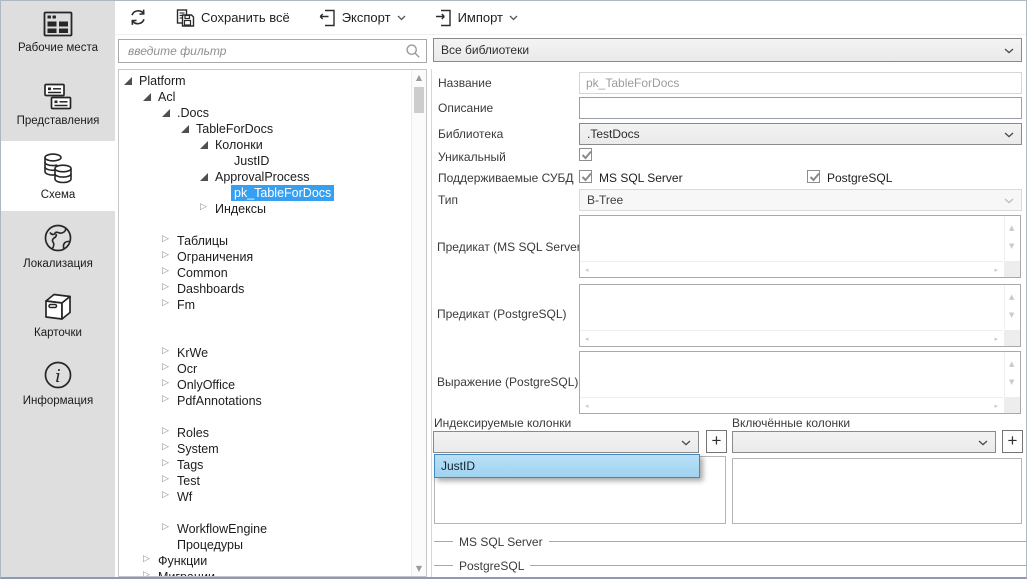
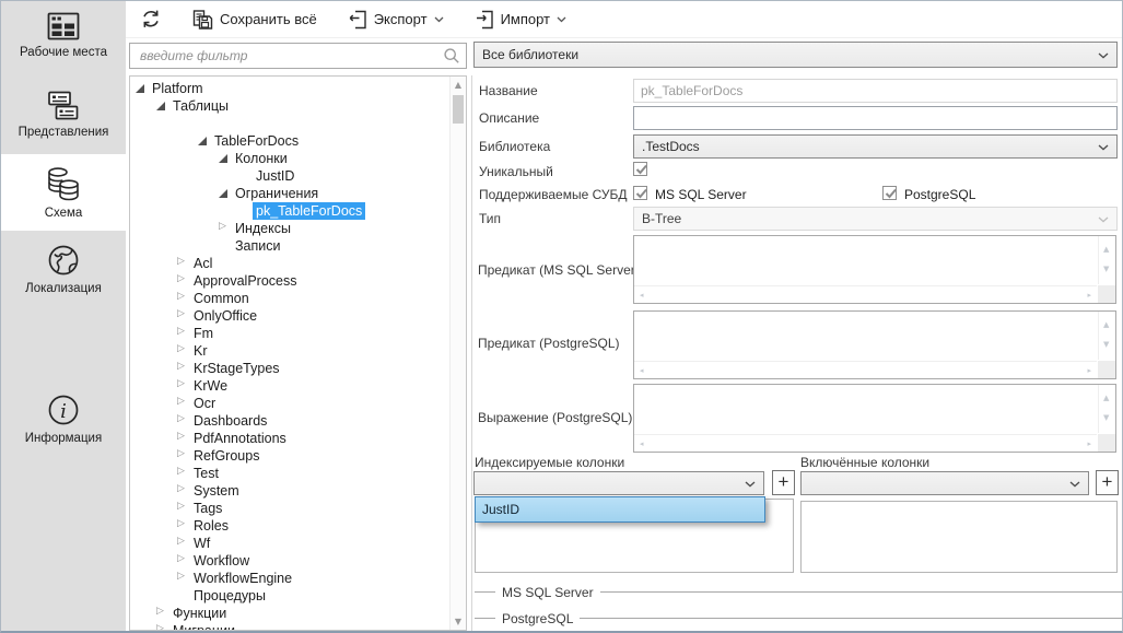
  Рабочие места
  Представления
  Схема
  Локализация
- Карточки
  i
  Информация
  Сохранить всё
  Экспорт
  Импорт
  введите фильтр
  ▲
  ▼
  Platform
- Acl
+ Таблицы
- .Docs
  TableForDocs
  Колонки
  JustID
- ApprovalProcess
+ Ограничения
  pk_TableForDocs
  Индексы
+ Записи
- Таблицы
+ Acl
- Ограничения
+ ApprovalProcess
  Common
- Dashboards
+ OnlyOffice
  Fm
+ Kr
+ KrStageTypes
  KrWe
  Ocr
- OnlyOffice
+ Dashboards
  PdfAnnotations
+ RefGroups
- Roles
+ Test
  System
  Tags
- Test
+ Roles
  Wf
+ Workflow
  WorkflowEngine
  Процедуры
  Функции
  Все библиотеки
  Название
  pk_TableForDocs
  Описание
  Библиотека
  .TestDocs
  Уникальный
  Поддерживаемые СУБД
  MS SQL Server
  PostgreSQL
  Тип
  B-Tree
  Предикат (MS SQL Serve
  ▲
  ▼
  ◂
  ▸
  Предикат (PostgreSQL)
  ▲
  ▼
  ◂
  ▸
  Выражение (PostgreSQL)
  ▲
  ▼
  ◂
  ▸
  Индексируемые колонки
  Включённые колонки
  +
  +
  JustID
  MS SQL Server
  PostgreSQL
